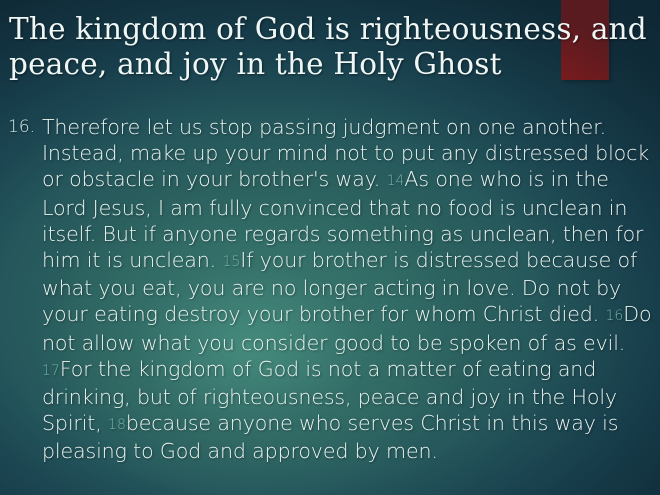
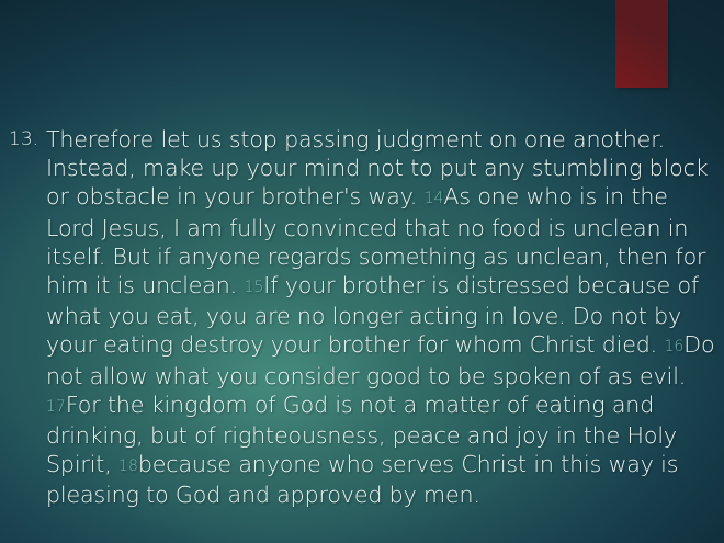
- The kingdom of God is righteousness, and peace, and joy in the Holy Ghost
- 16.
+ 13.
- Therefore let us stop passing judgment on one another. Instead, make up your mind not to put any distressed block or obstacle in your brother's way. 14As one who is in the Lord Jesus, I am fully convinced that no food is unclean in itself. But if anyone regards something as unclean, then for him it is unclean. 15If your brother is distressed because of what you eat, you are no longer acting in love. Do not by your eating destroy your brother for whom Christ died. 16Do not allow what you consider good to be spoken of as evil. 17For the kingdom of God is not a matter of eating and drinking, but of righteousness, peace and joy in the Holy Spirit, 18because anyone who serves Christ in this way is pleasing to God and approved by men.
+ Therefore let us stop passing judgment on one another. Instead, make up your mind not to put any stumbling block or obstacle in your brother's way. 14As one who is in the Lord Jesus, I am fully convinced that no food is unclean in itself. But if anyone regards something as unclean, then for him it is unclean. 15If your brother is distressed because of what you eat, you are no longer acting in love. Do not by your eating destroy your brother for whom Christ died. 16Do not allow what you consider good to be spoken of as evil. 17For the kingdom of God is not a matter of eating and drinking, but of righteousness, peace and joy in the Holy Spirit, 18because anyone who serves Christ in this way is pleasing to God and approved by men.
